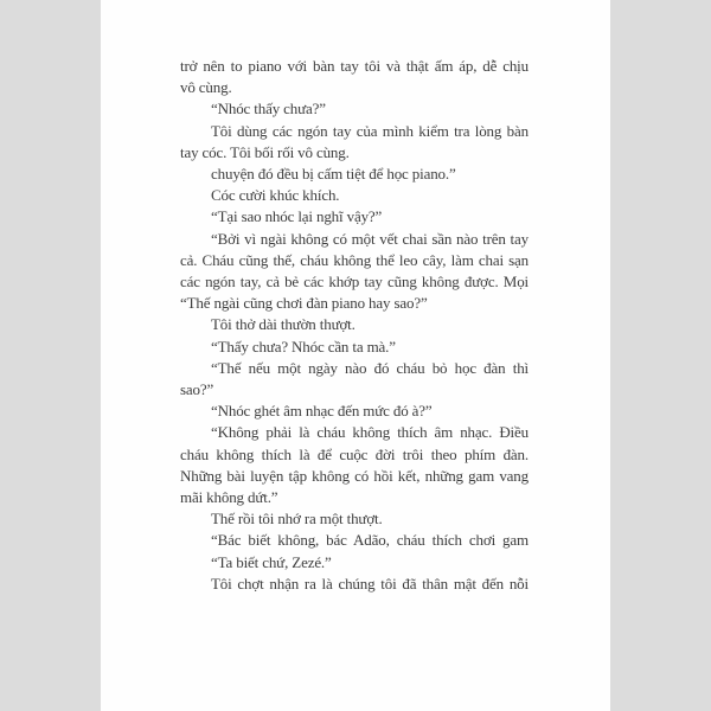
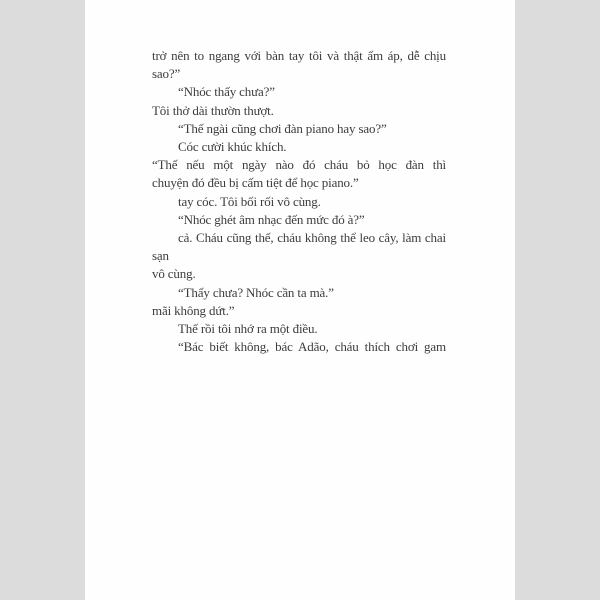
- trở nên to piano với bàn tay tôi và thật ấm áp, dễ chịu
+ trở nên to ngang với bàn tay tôi và thật ấm áp, dễ chịu
- vô cùng.
+ sao?”
  “Nhóc thấy chưa?”
- Tôi dùng các ngón tay của mình kiểm tra lòng bàn
- tay cóc. Tôi bối rối vô cùng.
+ Tôi thở dài thườn thượt.
- chuyện đó đều bị cấm tiệt để học piano.”
+ “Thế ngài cũng chơi đàn piano hay sao?”
  Cóc cười khúc khích.
- “Tại sao nhóc lại nghĩ vậy?”
- “Bởi vì ngài không có một vết chai sần nào trên tay
- cả. Cháu cũng thế, cháu không thể leo cây, làm chai sạn
+ “Thế nếu một ngày nào đó cháu bỏ học đàn thì
- các ngón tay, cả bẻ các khớp tay cũng không được. Mọi
- “Thế ngài cũng chơi đàn piano hay sao?”
+ chuyện đó đều bị cấm tiệt để học piano.”
- Tôi thở dài thườn thượt.
+ tay cóc. Tôi bối rối vô cùng.
- “Thấy chưa? Nhóc cần ta mà.”
+ “Nhóc ghét âm nhạc đến mức đó à?”
- “Thế nếu một ngày nào đó cháu bỏ học đàn thì
+ cả. Cháu cũng thế, cháu không thể leo cây, làm chai sạn
- sao?”
+ vô cùng.
- “Nhóc ghét âm nhạc đến mức đó à?”
+ “Thấy chưa? Nhóc cần ta mà.”
- “Không phải là cháu không thích âm nhạc. Điều
- cháu không thích là để cuộc đời trôi theo phím đàn.
- Những bài luyện tập không có hồi kết, những gam vang
  mãi không dứt.”
- Thế rồi tôi nhớ ra một thượt.
+ Thế rồi tôi nhớ ra một điều.
  “Bác biết không, bác Adão, cháu thích chơi gam
- “Ta biết chứ, Zezé.”
- Tôi chợt nhận ra là chúng tôi đã thân mật đến nỗi
